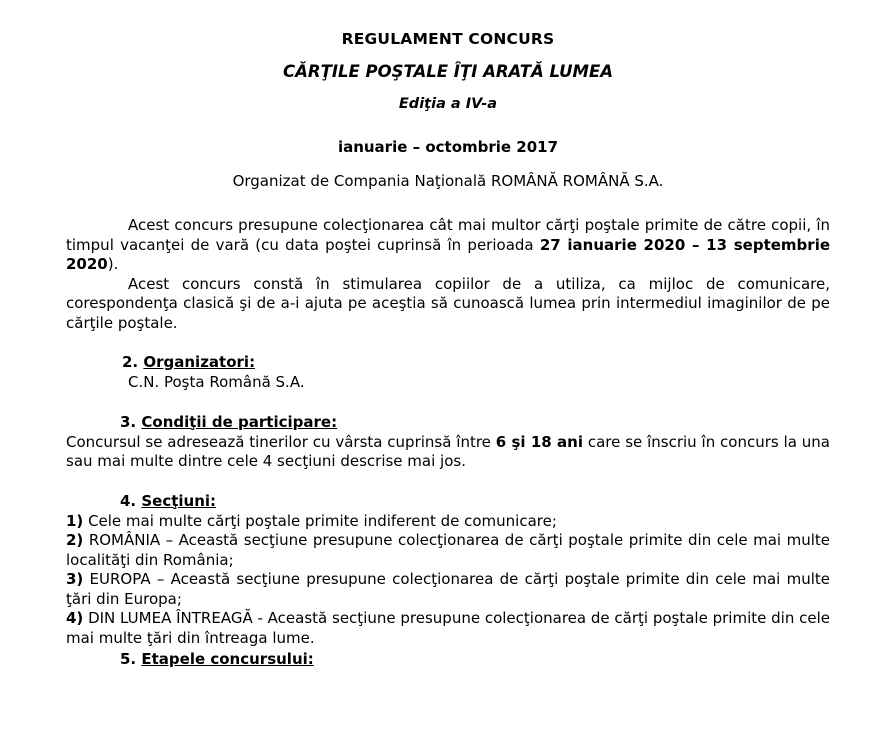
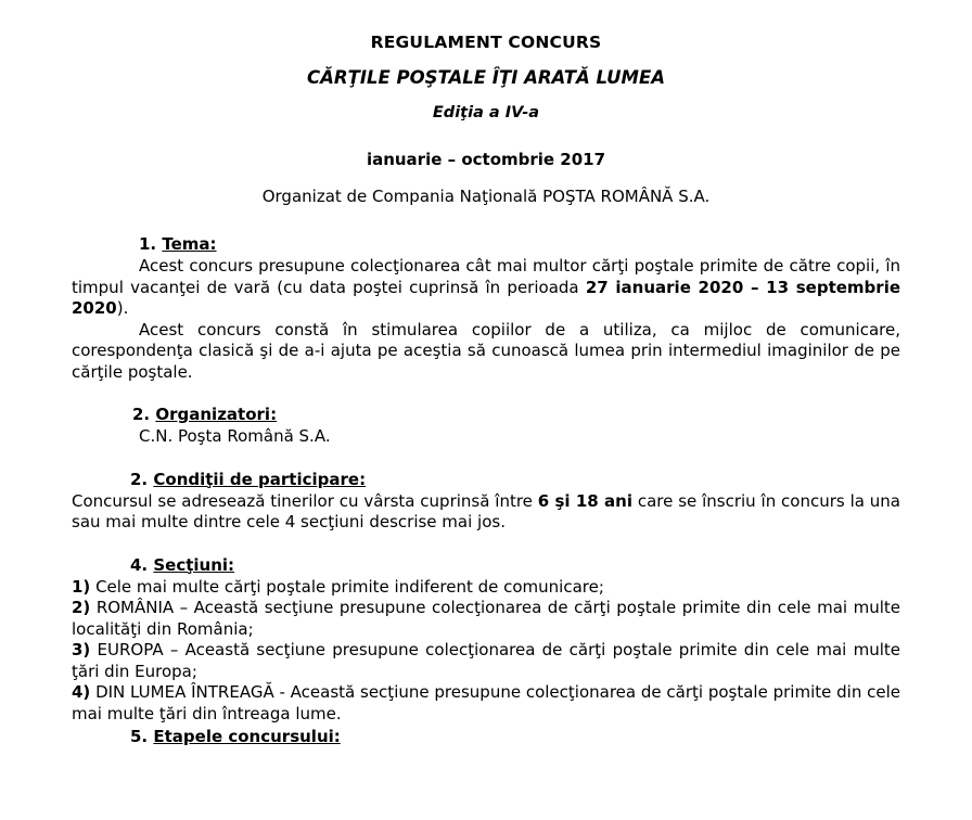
  REGULAMENT CONCURS
  CĂRŢILE POŞTALE ÎŢI ARATĂ LUMEA
  Ediţia a IV-a
  ianuarie – octombrie 2017
- Organizat de Compania Naţională ROMÂNĂ ROMÂNĂ S.A.
+ Organizat de Compania Naţională POŞTA ROMÂNĂ S.A.
+ 1. Tema:
  Acest concurs presupune colecţionarea cât mai multor cărţi poştale primite de către copii, în timpul vacanţei de vară (cu data poştei cuprinsă în perioada 27 ianuarie 2020 – 13 septembrie 2020).
  Acest concurs constă în stimularea copiilor de a utiliza, ca mijloc de comunicare, corespondenţa clasică şi de a-i ajuta pe aceştia să cunoască lumea prin intermediul imaginilor de pe cărţile poştale.
  2. Organizatori:
  C.N. Poşta Română S.A.
- 3. Condiţii de participare:
+ 2. Condiţii de participare:
  Concursul se adresează tinerilor cu vârsta cuprinsă între 6 şi 18 ani care se înscriu în concurs la una sau mai multe dintre cele 4 secţiuni descrise mai jos.
  4. Secţiuni:
  1) Cele mai multe cărţi poştale primite indiferent de comunicare;
  2) ROMÂNIA – Această secţiune presupune colecţionarea de cărţi poştale primite din cele mai multe localităţi din România;
  3) EUROPA – Această secţiune presupune colecţionarea de cărţi poştale primite din cele mai multe ţări din Europa;
  4) DIN LUMEA ÎNTREAGĂ - Această secţiune presupune colecţionarea de cărţi poştale primite din cele mai multe ţări din întreaga lume.
  5. Etapele concursului:
